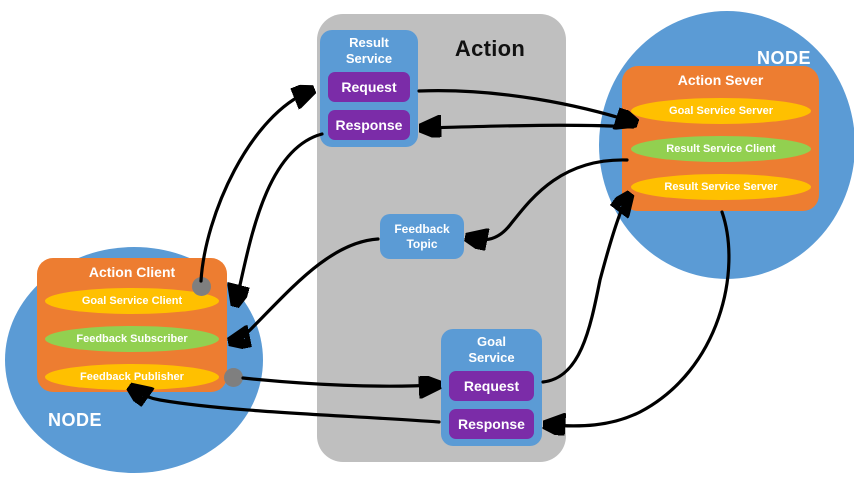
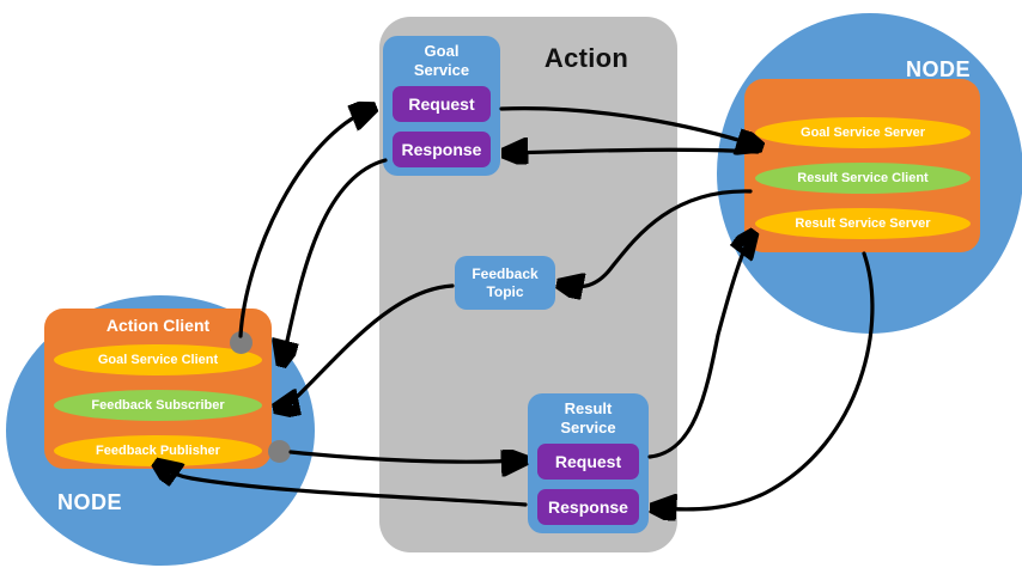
  Action
  NODE
  Action Client
  Goal Service Client
  Feedback Subscriber
  Feedback Publisher
  NODE
- Action Sever
  Goal Service Server
  Result Service Client
  Result Service Server
- Result
+ Goal
  Service
  Request
  Response
- Goal
+ Result
  Service
  Request
  Response
  Feedback
  Topic
